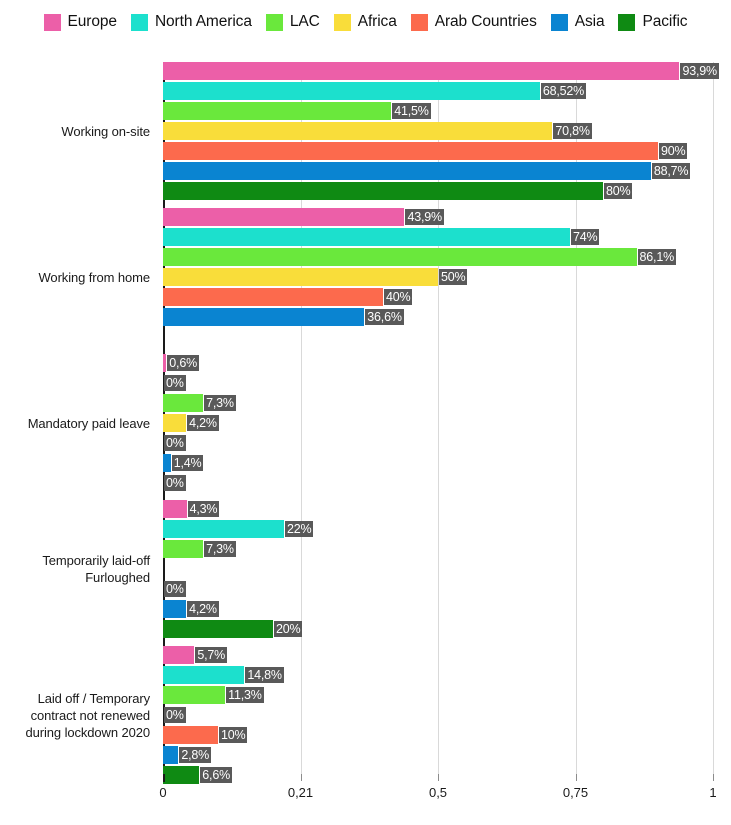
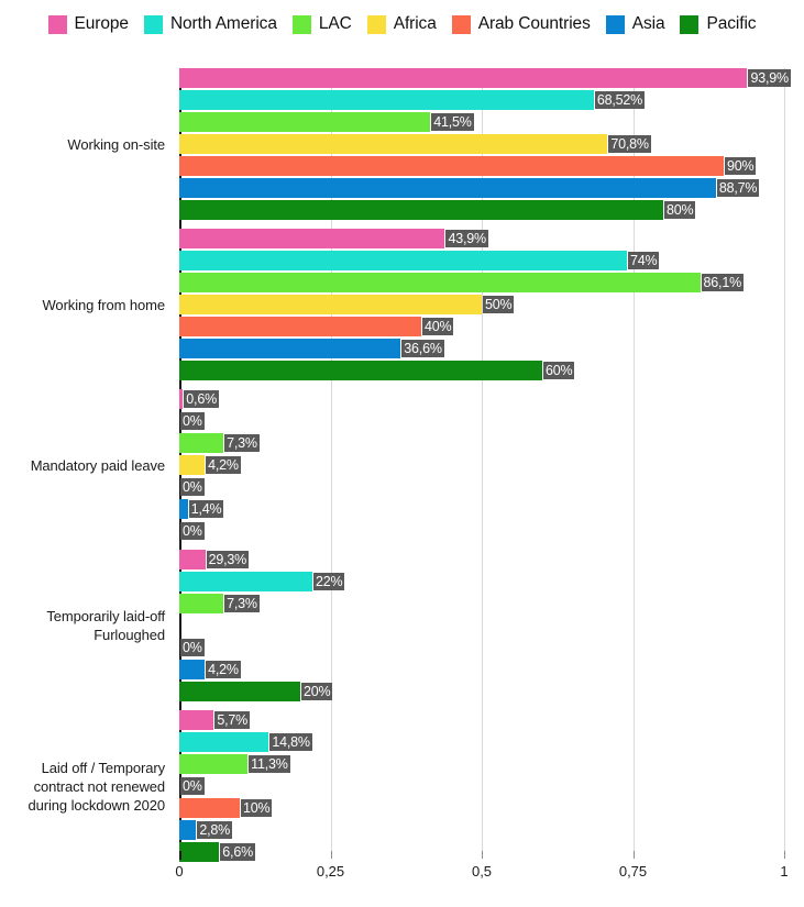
  Europe
  North America
  LAC
  Africa
  Arab Countries
  Asia
  Pacific
  93,9%
  68,52%
  41,5%
  70,8%
  90%
  88,7%
  80%
  43,9%
  74%
  86,1%
  50%
  40%
  36,6%
+ 60%
  0,6%
  0%
  7,3%
  4,2%
  0%
  1,4%
  0%
- 4,3%
+ 29,3%
  22%
  7,3%
  0%
  4,2%
  20%
  5,7%
  14,8%
  11,3%
  0%
  10%
  2,8%
  6,6%
  Working on-site
  Working from home
  Mandatory paid leave
  Temporarily laid-off
  Furloughed
  Laid off / Temporary
  contract not renewed
  during lockdown 2020
  0
- 0,21
+ 0,25
  0,5
  0,75
  1
